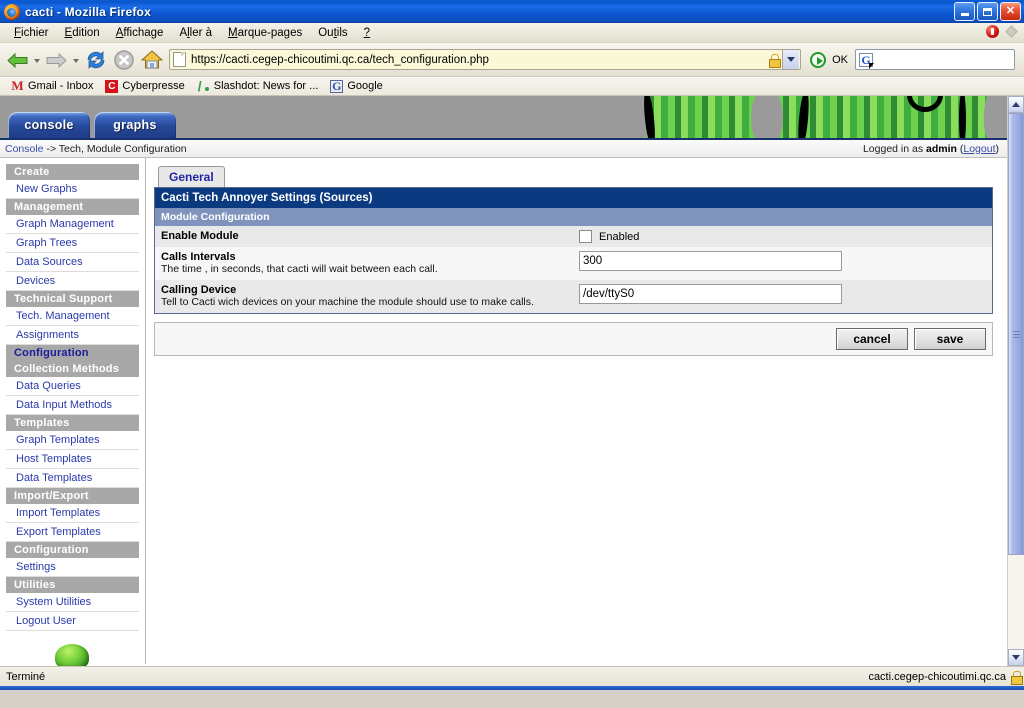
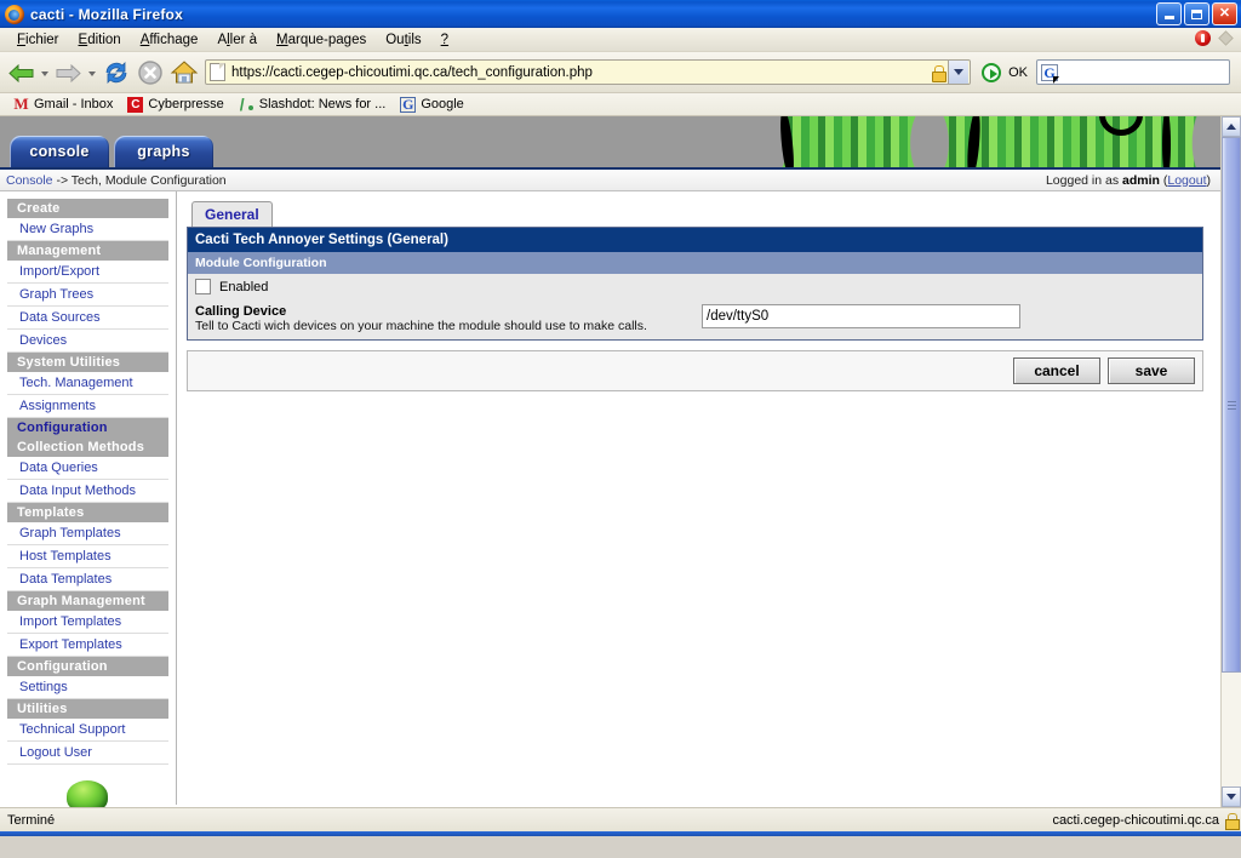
  cacti - Mozilla Firefox
  ✕
  Fichier
  Edition
  Affichage
  Aller à
  Marque-pages
  Outils
  ?
  https://cacti.cegep-chicoutimi.qc.ca/tech_configuration.php
  OK
  G
  M
  Gmail - Inbox
  C
  Cyberpresse
  Slashdot: News for ...
  G
  Google
  console
  graphs
  Console -> Tech, Module Configuration
  Logged in as admin (Logout)
  Create
  New Graphs
  Management
- Graph Management
+ Import/Export
  Graph Trees
  Data Sources
  Devices
- Technical Support
+ System Utilities
  Tech. Management
  Assignments
  Configuration
  Collection Methods
  Data Queries
  Data Input Methods
  Templates
  Graph Templates
  Host Templates
  Data Templates
- Import/Export
+ Graph Management
  Import Templates
  Export Templates
  Configuration
  Settings
  Utilities
- System Utilities
+ Technical Support
  Logout User
  General
- Cacti Tech Annoyer Settings (Sources)
+ Cacti Tech Annoyer Settings (General)
  Module Configuration
- Enable Module
  Enabled
- Calls Intervals
- The time , in seconds, that cacti will wait between each call.
- 300
  Calling Device
  Tell to Cacti wich devices on your machine the module should use to make calls.
  /dev/ttyS0
  cancel
  save
  Terminé
  cacti.cegep-chicoutimi.qc.ca
